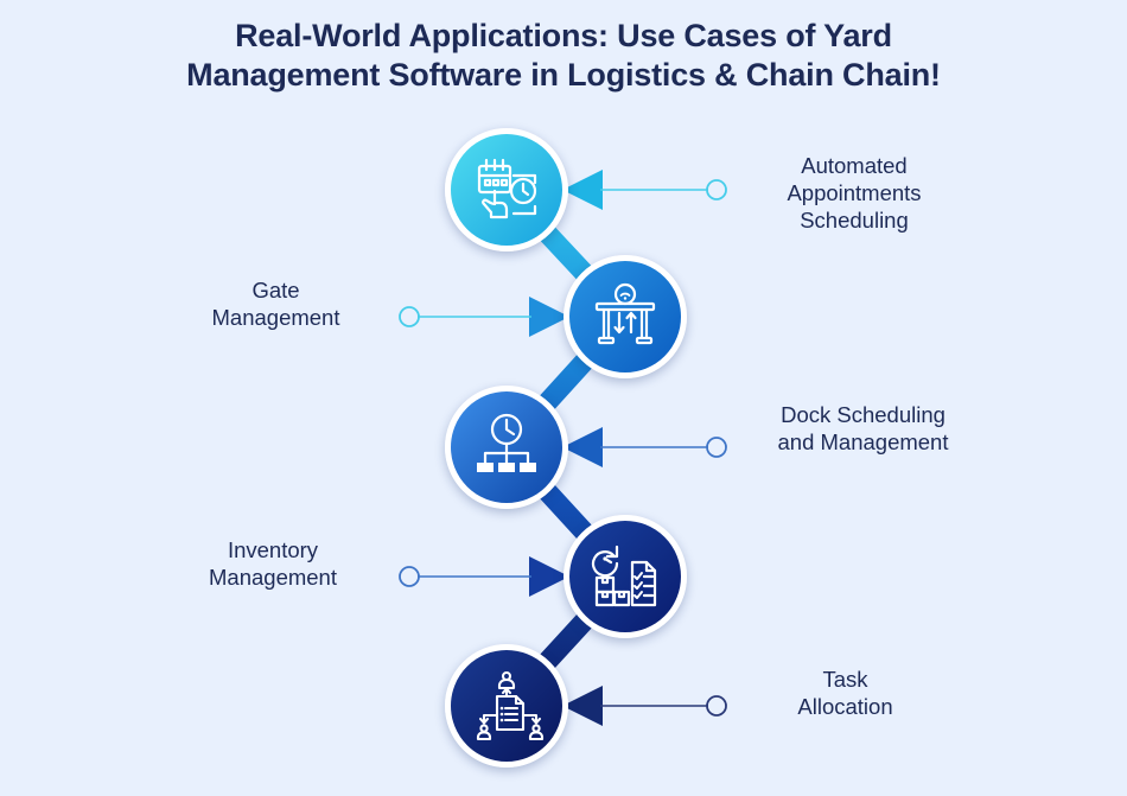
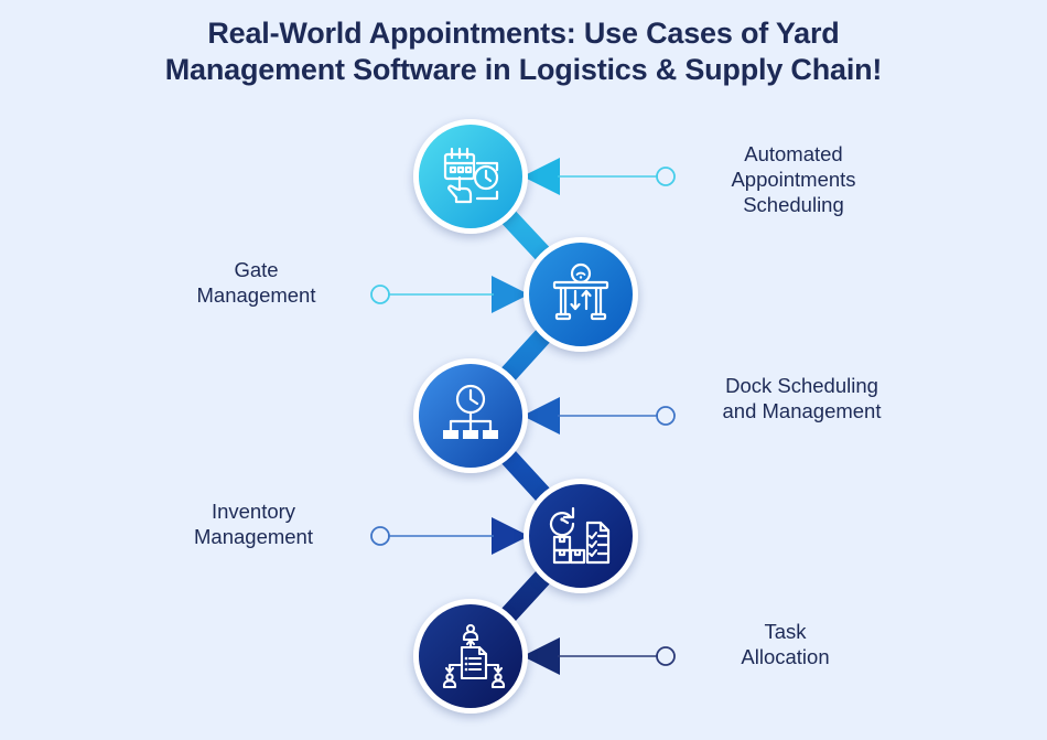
- Real-World Applications: Use Cases of Yard
+ Real-World Appointments: Use Cases of Yard
- Management Software in Logistics & Chain Chain!
+ Management Software in Logistics & Supply Chain!
  Automated
  Appointments
  Scheduling
  Gate
  Management
  Dock Scheduling
  and Management
  Inventory
  Management
  Task
  Allocation
